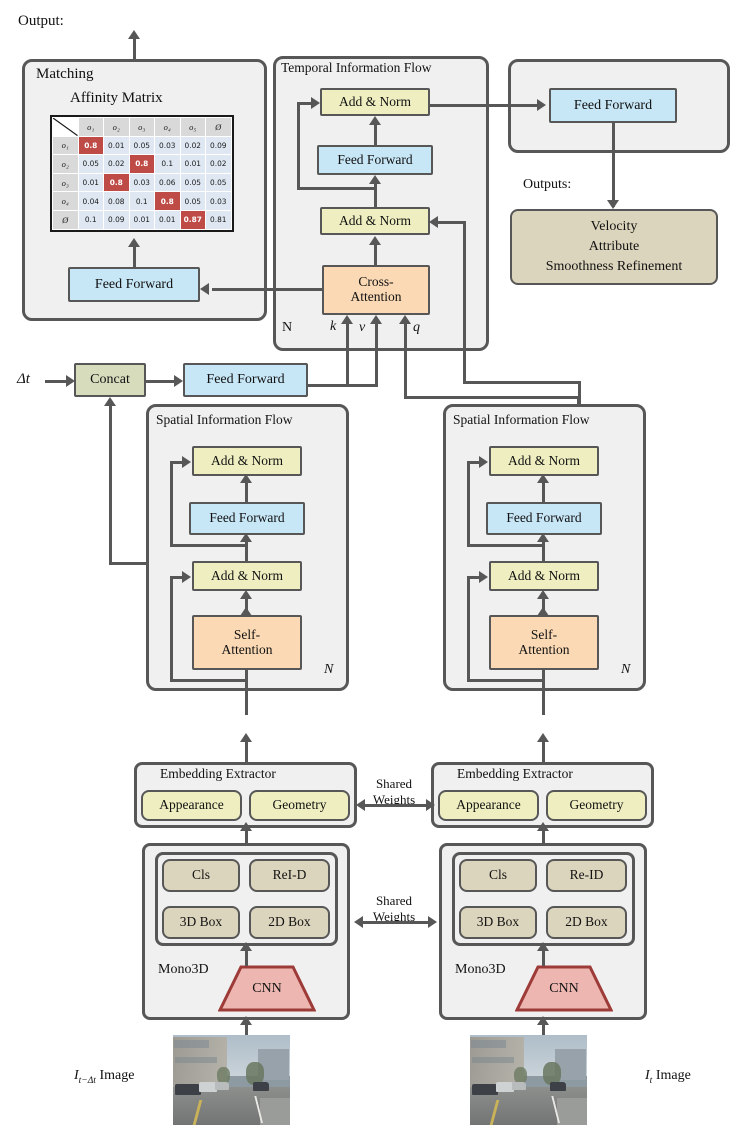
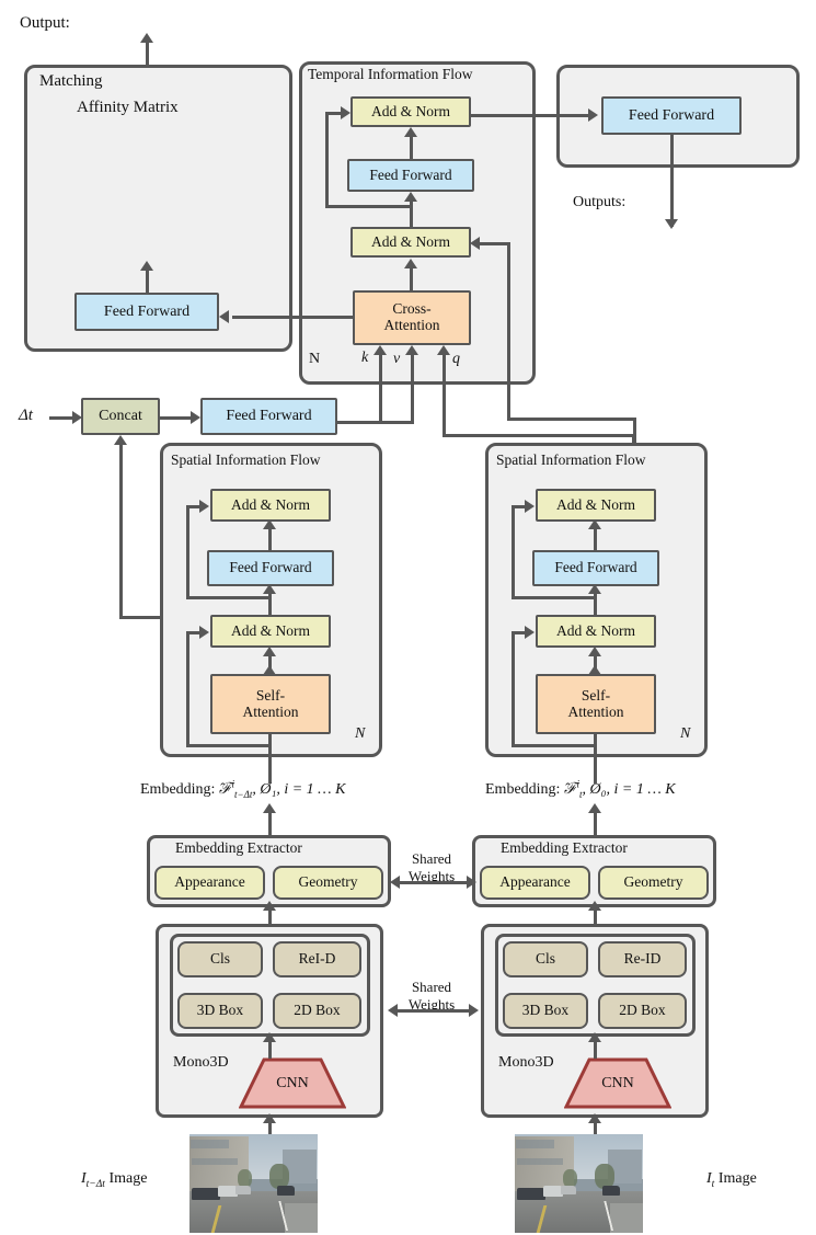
  Output:
  Matching
  Affinity Matrix
- 	o₁	o₂	o₃	o₄	o₅	Ø
- o₁	0.8	0.01	0.05	0.03	0.02	0.09
- o₂	0.05	0.02	0.8	0.1	0.01	0.02
- o₃	0.01	0.8	0.03	0.06	0.05	0.05
- o₄	0.04	0.08	0.1	0.8	0.05	0.03
- Ø	0.1	0.09	0.01	0.01	0.87	0.81
  Feed Forward
  Temporal Information Flow
  Add & Norm
  Feed Forward
  Add & Norm
  Cross-
  Attention
  N
  k
  v
  q
  Feed Forward
  Outputs:
- Velocity
- Attribute
- Smoothness Refinement
  Δt
  Concat
  Feed Forward
  Spatial Information Flow
  Add & Norm
  Feed Forward
  Add & Norm
  Self-
  Attention
  N
  Spatial Information Flow
  Add & Norm
  Feed Forward
  Add & Norm
  Self-
  Attention
  N
+ Embedding: ℱit−Δt, Ø₁, i = 1 … K
+ Embedding: ℱit, Ø₀, i = 1 … K
  Embedding Extractor
  Appearance
  Geometry
  Embedding Extractor
  Appearance
  Geometry
  Shared
  Weights
  Cls
  ReI-D
  3D Box
  2D Box
  Mono3D
  CNN
  Cls
  Re-ID
  3D Box
  2D Box
  Mono3D
  CNN
  Shared
  Weights
  It−Δt Image
  It Image
